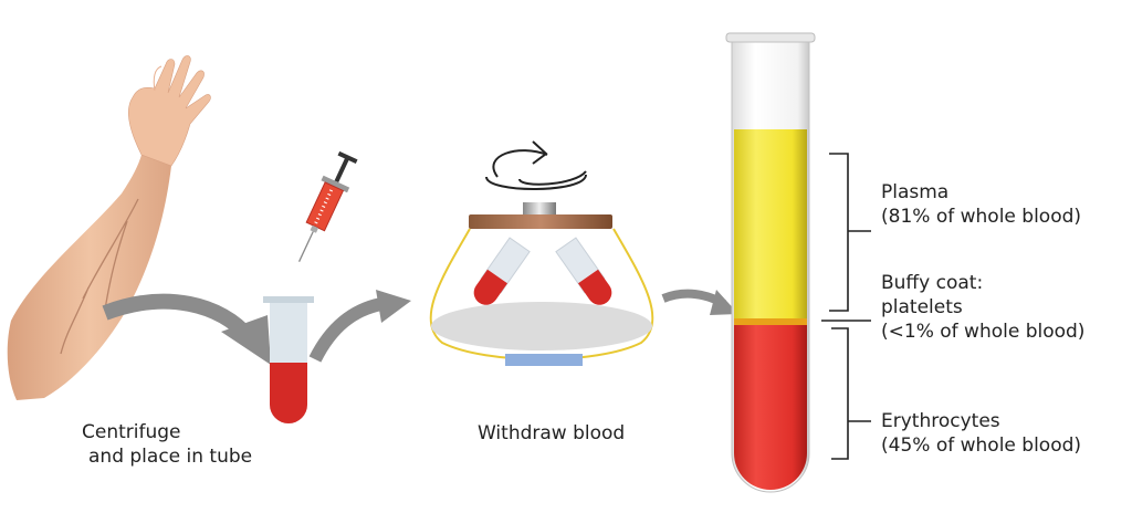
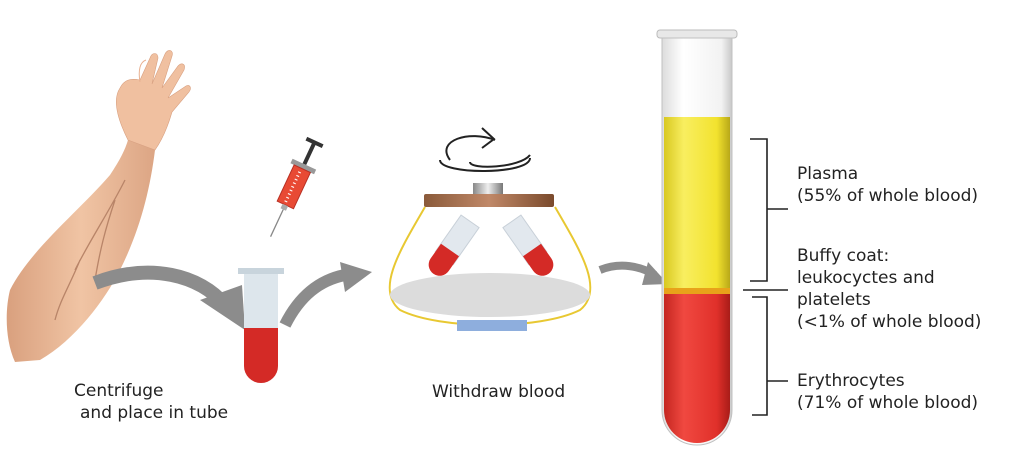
  Centrifuge
  and place in tube
  Withdraw blood
  Plasma
- (81% of whole blood)
+ (55% of whole blood)
  Buffy coat:
+ leukocyctes and
  platelets
  (<1% of whole blood)
  Erythrocytes
- (45% of whole blood)
+ (71% of whole blood)
